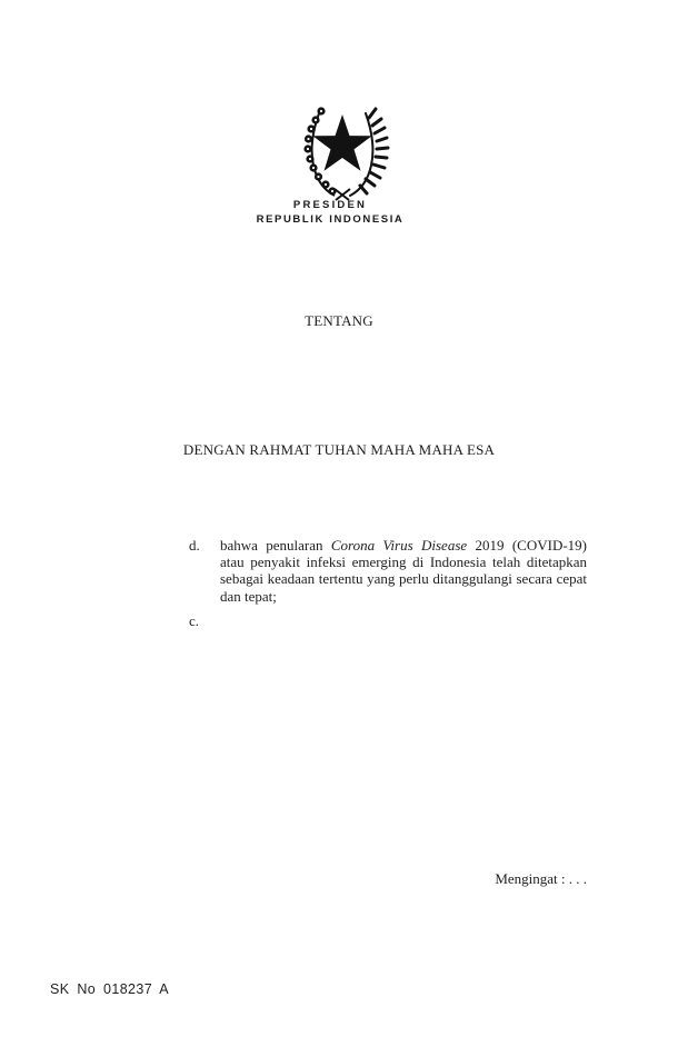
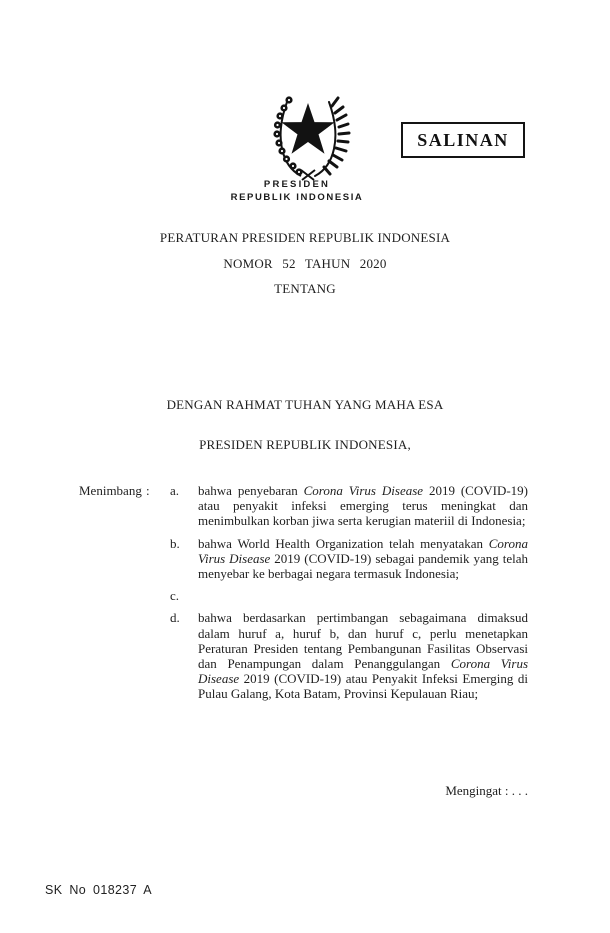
  PRESIDEN
  REPUBLIK INDONESIA
+ SALINAN
+ PERATURAN PRESIDEN REPUBLIK INDONESIA
+ NOMOR 52 TAHUN 2020
  TENTANG
- DENGAN RAHMAT TUHAN MAHA MAHA ESA
+ DENGAN RAHMAT TUHAN YANG MAHA ESA
+ PRESIDEN REPUBLIK INDONESIA,
+ Menimbang
+ :
+ a.
+ bahwa penyebaran Corona Virus Disease 2019 (COVID-19) atau penyakit infeksi emerging terus meningkat dan menimbulkan korban jiwa serta kerugian materiil di Indonesia;
+ b.
+ bahwa World Health Organization telah menyatakan Corona Virus Disease 2019 (COVID-19) sebagai pandemik yang telah menyebar ke berbagai negara termasuk Indonesia;
- d.
+ c.
- bahwa penularan Corona Virus Disease 2019 (COVID-19) atau penyakit infeksi emerging di Indonesia telah ditetapkan sebagai keadaan tertentu yang perlu ditanggulangi secara cepat dan tepat;
- c.
+ d.
+ bahwa berdasarkan pertimbangan sebagaimana dimaksud dalam huruf a, huruf b, dan huruf c, perlu menetapkan Peraturan Presiden tentang Pembangunan Fasilitas Observasi dan Penampungan dalam Penanggulangan Corona Virus Disease 2019 (COVID-19) atau Penyakit Infeksi Emerging di Pulau Galang, Kota Batam, Provinsi Kepulauan Riau;
  Mengingat : . . .
  SK No 018237 A
